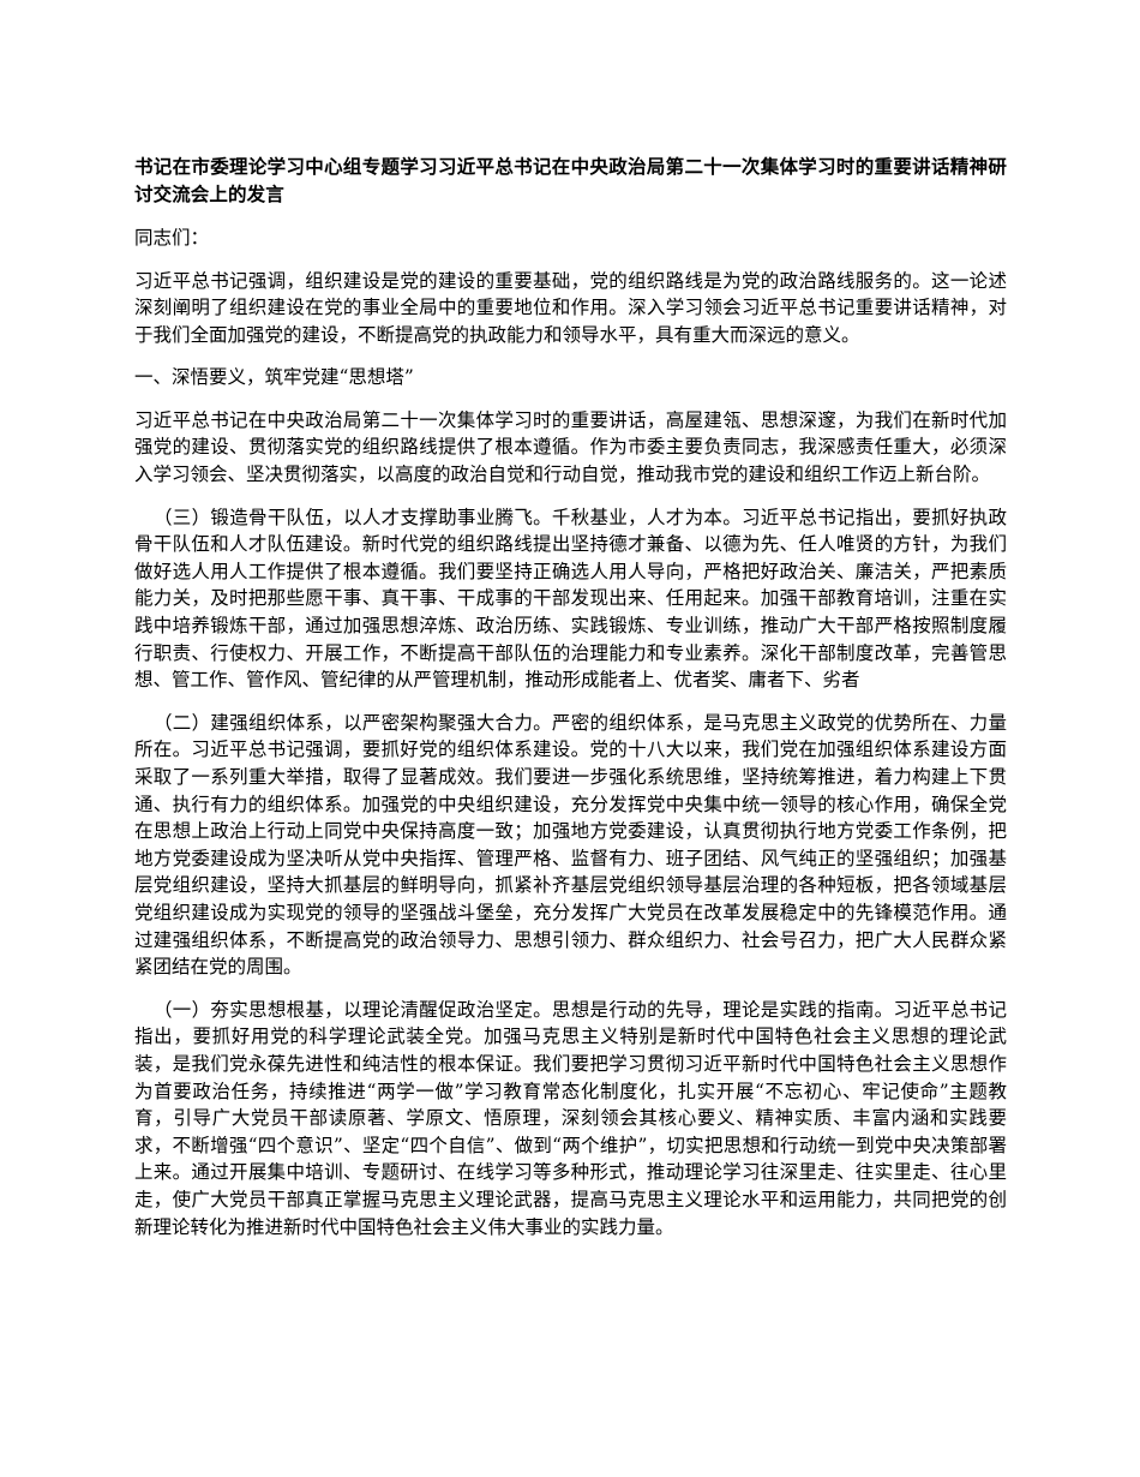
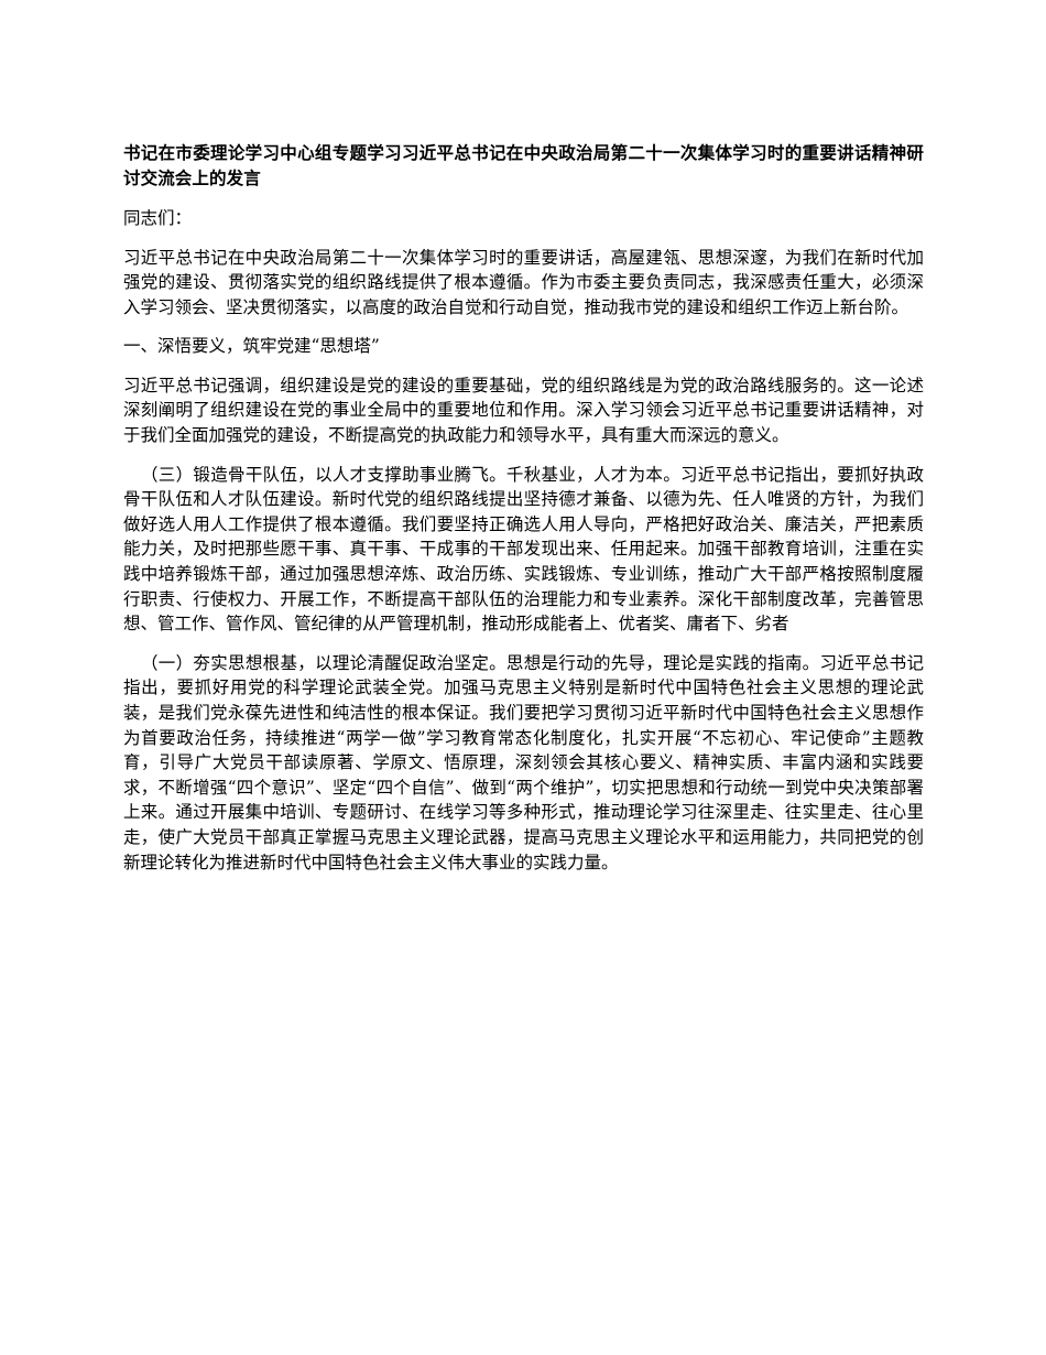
  书记在市委理论学习中心组专题学习习近平总书记在中央政治局第二十一次集体学习时的重要讲话精神研讨交流会上的发言
  同志们：
- 习近平总书记强调，组织建设是党的建设的重要基础，党的组织路线是为党的政治路线服务的。这一论述深刻阐明了组织建设在党的事业全局中的重要地位和作用。深入学习领会习近平总书记重要讲话精神，对于我们全面加强党的建设，不断提高党的执政能力和领导水平，具有重大而深远的意义。
+ 习近平总书记在中央政治局第二十一次集体学习时的重要讲话，高屋建瓴、思想深邃，为我们在新时代加强党的建设、贯彻落实党的组织路线提供了根本遵循。作为市委主要负责同志，我深感责任重大，必须深入学习领会、坚决贯彻落实，以高度的政治自觉和行动自觉，推动我市党的建设和组织工作迈上新台阶。
  一、深悟要义，筑牢党建“思想塔”
- 习近平总书记在中央政治局第二十一次集体学习时的重要讲话，高屋建瓴、思想深邃，为我们在新时代加强党的建设、贯彻落实党的组织路线提供了根本遵循。作为市委主要负责同志，我深感责任重大，必须深入学习领会、坚决贯彻落实，以高度的政治自觉和行动自觉，推动我市党的建设和组织工作迈上新台阶。
+ 习近平总书记强调，组织建设是党的建设的重要基础，党的组织路线是为党的政治路线服务的。这一论述深刻阐明了组织建设在党的事业全局中的重要地位和作用。深入学习领会习近平总书记重要讲话精神，对于我们全面加强党的建设，不断提高党的执政能力和领导水平，具有重大而深远的意义。
  （三）锻造骨干队伍，以人才支撑助事业腾飞。千秋基业，人才为本。习近平总书记指出，要抓好执政骨干队伍和人才队伍建设。新时代党的组织路线提出坚持德才兼备、以德为先、任人唯贤的方针，为我们做好选人用人工作提供了根本遵循。我们要坚持正确选人用人导向，严格把好政治关、廉洁关，严把素质能力关，及时把那些愿干事、真干事、干成事的干部发现出来、任用起来。加强干部教育培训，注重在实践中培养锻炼干部，通过加强思想淬炼、政治历练、实践锻炼、专业训练，推动广大干部严格按照制度履行职责、行使权力、开展工作，不断提高干部队伍的治理能力和专业素养。深化干部制度改革，完善管思想、管工作、管作风、管纪律的从严管理机制，推动形成能者上、优者奖、庸者下、劣者
- （二）建强组织体系，以严密架构聚强大合力。严密的组织体系，是马克思主义政党的优势所在、力量所在。习近平总书记强调，要抓好党的组织体系建设。党的十八大以来，我们党在加强组织体系建设方面采取了一系列重大举措，取得了显著成效。我们要进一步强化系统思维，坚持统筹推进，着力构建上下贯通、执行有力的组织体系。加强党的中央组织建设，充分发挥党中央集中统一领导的核心作用，确保全党在思想上政治上行动上同党中央保持高度一致；加强地方党委建设，认真贯彻执行地方党委工作条例，把地方党委建设成为坚决听从党中央指挥、管理严格、监督有力、班子团结、风气纯正的坚强组织；加强基层党组织建设，坚持大抓基层的鲜明导向，抓紧补齐基层党组织领导基层治理的各种短板，把各领域基层党组织建设成为实现党的领导的坚强战斗堡垒，充分发挥广大党员在改革发展稳定中的先锋模范作用。通过建强组织体系，不断提高党的政治领导力、思想引领力、群众组织力、社会号召力，把广大人民群众紧紧团结在党的周围。
  （一）夯实思想根基，以理论清醒促政治坚定。思想是行动的先导，理论是实践的指南。习近平总书记指出，要抓好用党的科学理论武装全党。加强马克思主义特别是新时代中国特色社会主义思想的理论武装，是我们党永葆先进性和纯洁性的根本保证。我们要把学习贯彻习近平新时代中国特色社会主义思想作为首要政治任务，持续推进“两学一做”学习教育常态化制度化，扎实开展“不忘初心、牢记使命”主题教育，引导广大党员干部读原著、学原文、悟原理，深刻领会其核心要义、精神实质、丰富内涵和实践要求，不断增强“四个意识”、坚定“四个自信”、做到“两个维护”，切实把思想和行动统一到党中央决策部署上来。通过开展集中培训、专题研讨、在线学习等多种形式，推动理论学习往深里走、往实里走、往心里走，使广大党员干部真正掌握马克思主义理论武器，提高马克思主义理论水平和运用能力，共同把党的创新理论转化为推进新时代中国特色社会主义伟大事业的实践力量。
